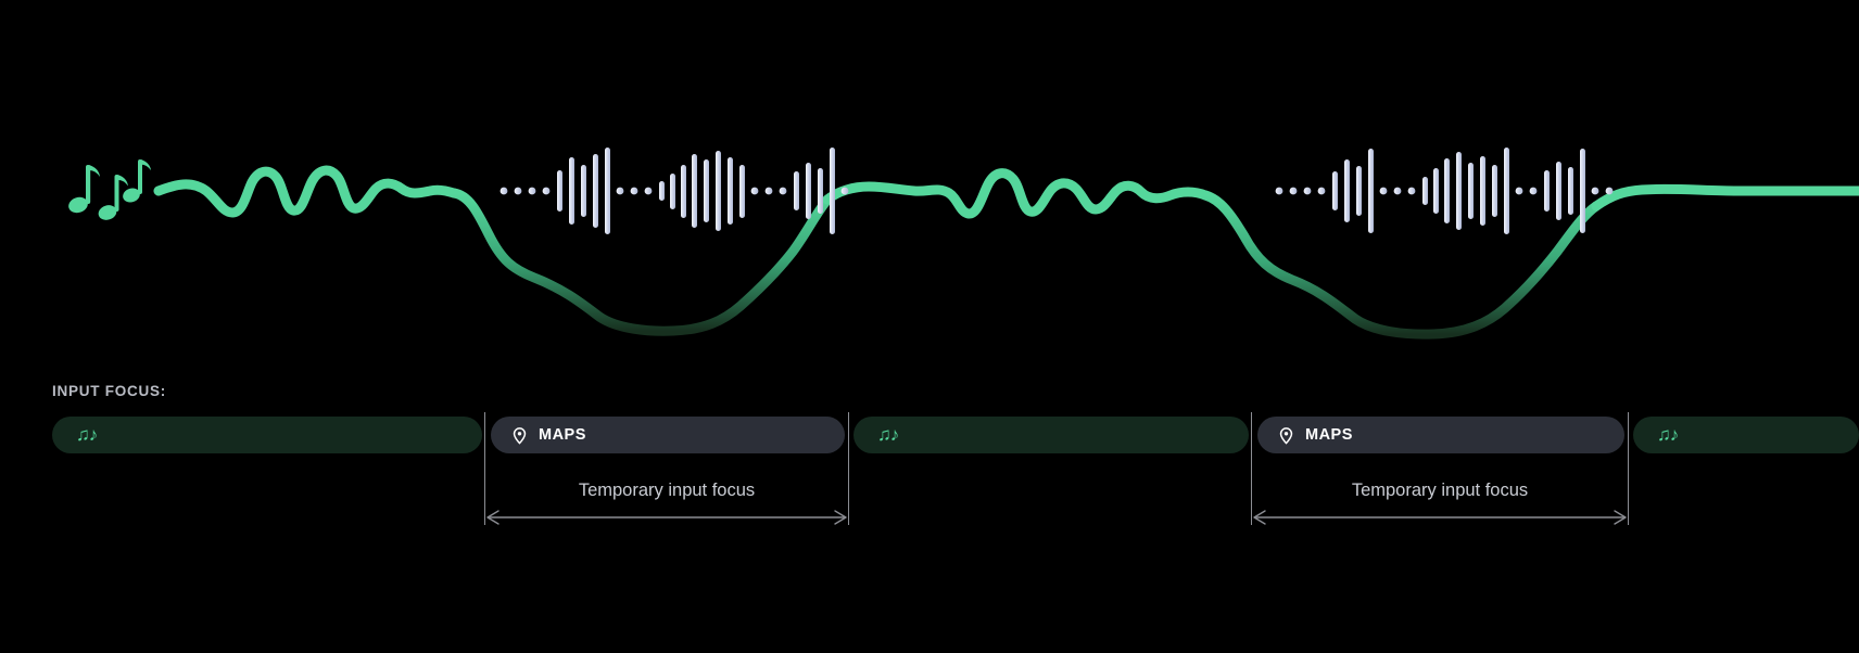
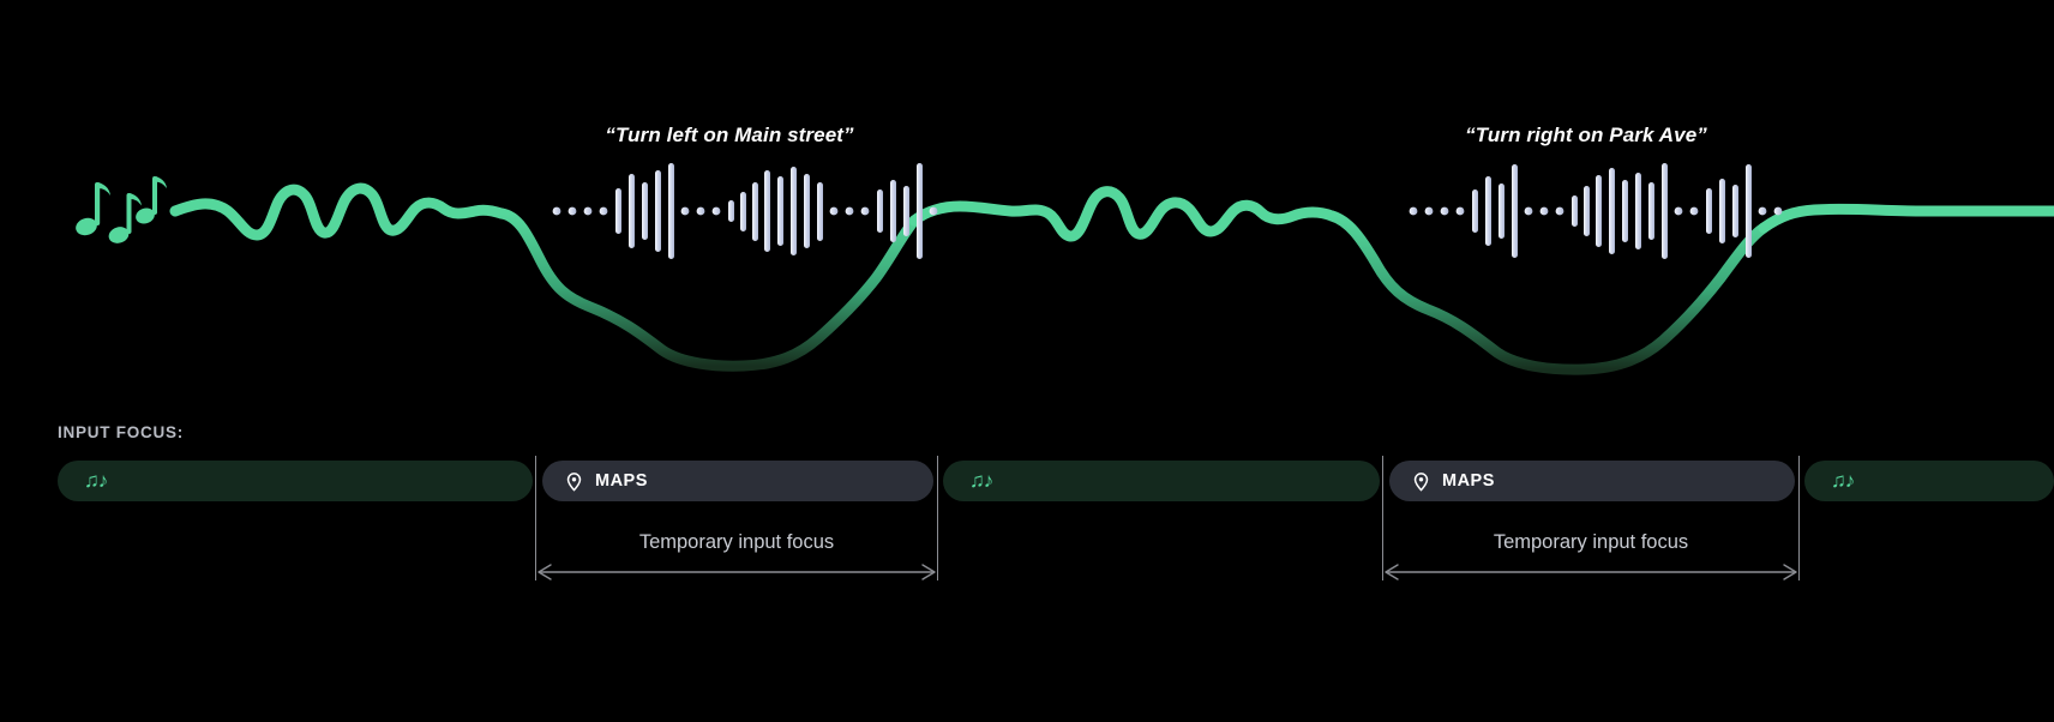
+ “Turn left on Main street”
+ “Turn right on Park Ave”
  INPUT FOCUS:
  ♫♪
  MAPS
  ♫♪
  MAPS
  ♫♪
  Temporary input focus
  Temporary input focus
